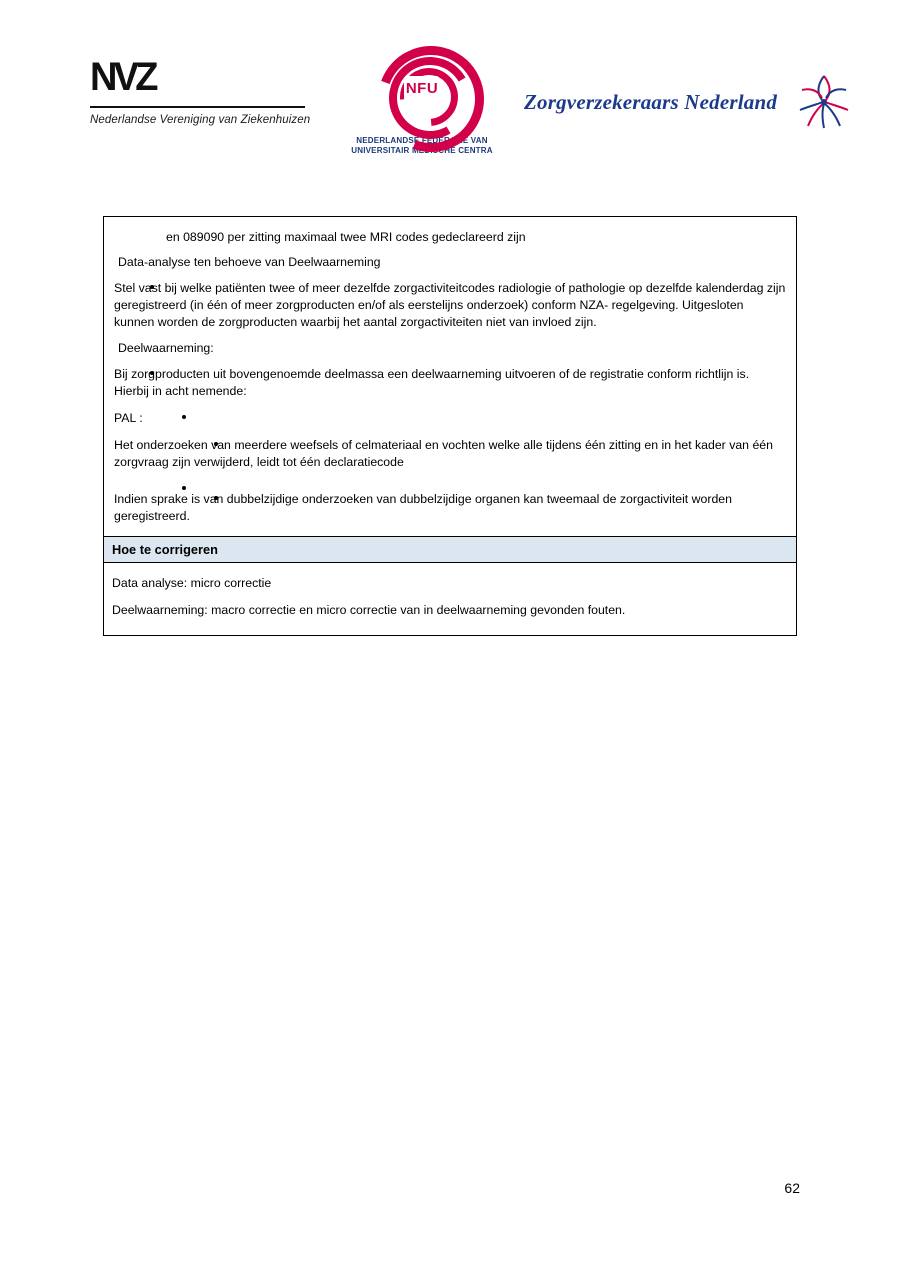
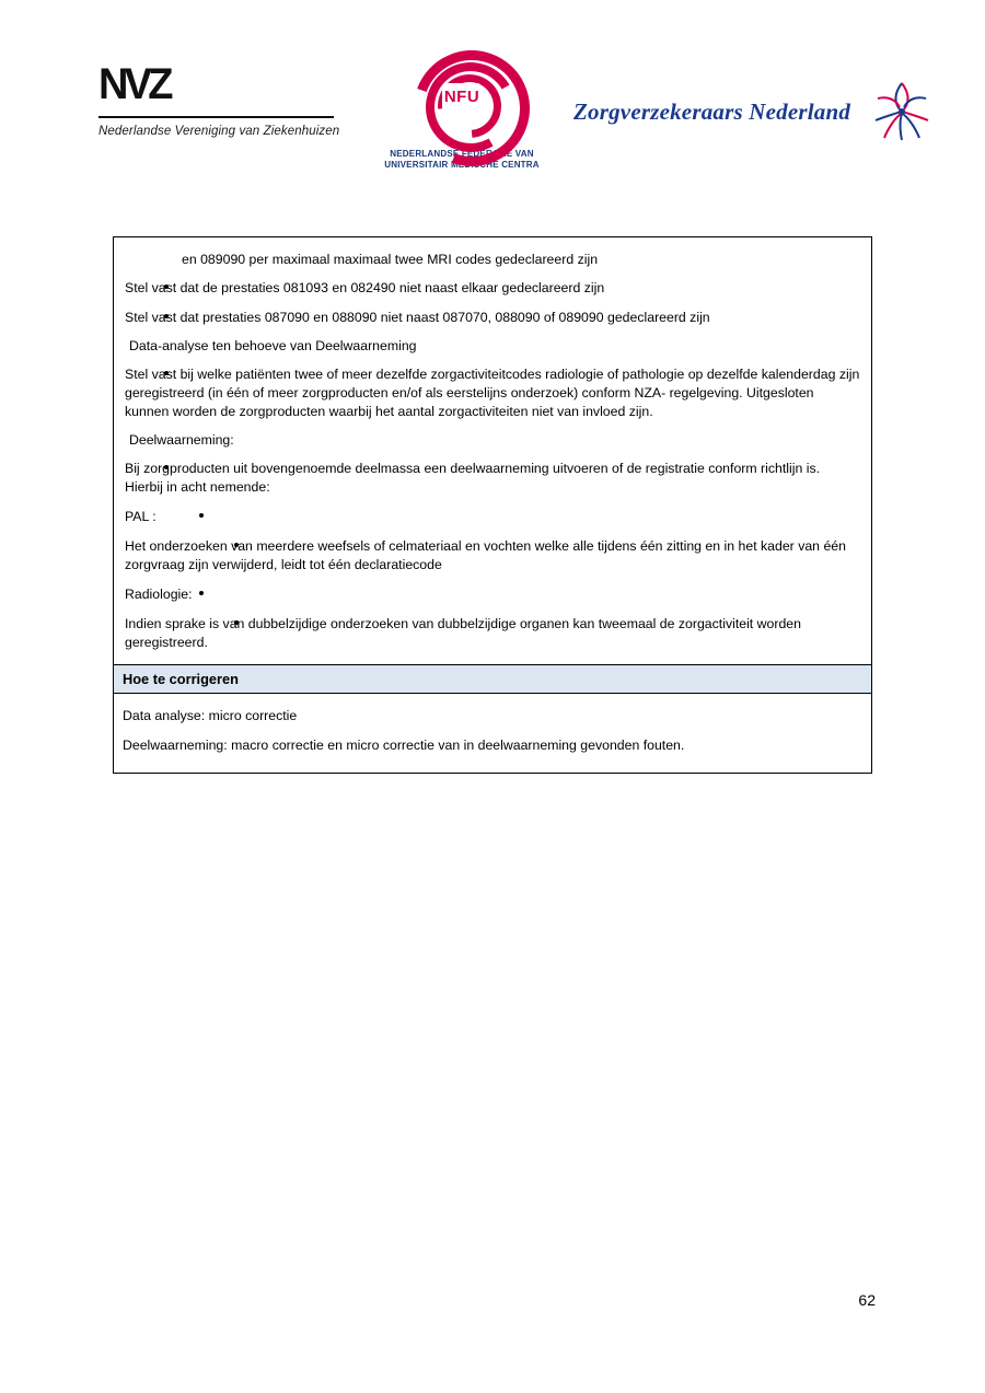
  NVZ
  Nederlandse Vereniging van Ziekenhuizen
  NFU
  NEDERLANDSE FEDERATIE VAN
  UNIVERSITAIR MEDISCHE CENTRA
  Zorgverzekeraars Nederland
- en 089090 per zitting maximaal twee MRI codes gedeclareerd zijn
+ en 089090 per maximaal maximaal twee MRI codes gedeclareerd zijn
+ Stel vast dat de prestaties 081093 en 082490 niet naast elkaar gedeclareerd zijn
+ Stel vast dat prestaties 087090 en 088090 niet naast 087070, 088090 of 089090 gedeclareerd zijn
  Data-analyse ten behoeve van Deelwaarneming
  Stel vast bij welke patiënten twee of meer dezelfde zorgactiviteitcodes radiologie of pathologie op dezelfde kalenderdag zijn geregistreerd (in één of meer zorgproducten en/of als eerstelijns onderzoek) conform NZA- regelgeving. Uitgesloten kunnen worden de zorgproducten waarbij het aantal zorgactiviteiten niet van invloed zijn.
  Deelwaarneming:
  Bij zorproducten uit bovengenoemde deelmassa een deelwaarneming uitvoeren of de registratie conform richtlijn is. Hierbij in acht nemende:
  PAL :
  Het onderzoekenan meerdere weefsels of celmateriaal en vochten welke alle tijdens één zitting en in het kader van één zorgvraag zijn verwijderd, leidt tot één declaratiecode
+ Radiologie:
  Indien sprake is van dubbelzijdige onderzoeken van dubbelzijdige organen kan tweemaal de zorgactiviteit worden geregistreerd.
  Hoe te corrigeren
  Data analyse: micro correctie
  Deelwaarneming: macro correctie en micro correctie van in deelwaarneming gevonden fouten.
  62
